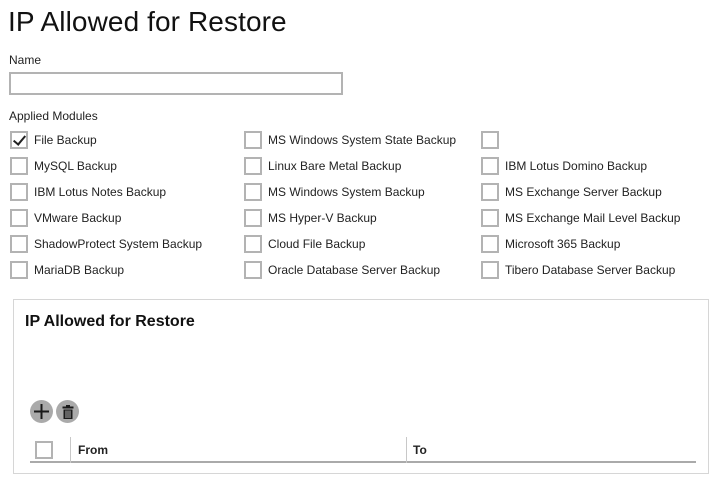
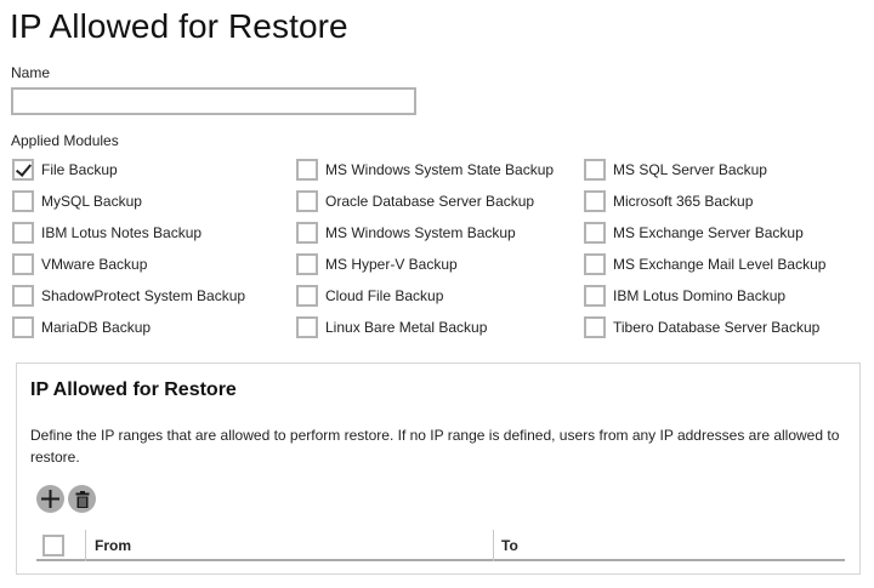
  IP Allowed for Restore
  Name
  Applied Modules
  File Backup
  MS Windows System State Backup
+ MS SQL Server Backup
  MySQL Backup
- Linux Bare Metal Backup
+ Oracle Database Server Backup
- IBM Lotus Domino Backup
+ Microsoft 365 Backup
  IBM Lotus Notes Backup
  MS Windows System Backup
  MS Exchange Server Backup
  VMware Backup
  MS Hyper-V Backup
  MS Exchange Mail Level Backup
  ShadowProtect System Backup
  Cloud File Backup
- Microsoft 365 Backup
+ IBM Lotus Domino Backup
  MariaDB Backup
- Oracle Database Server Backup
+ Linux Bare Metal Backup
  Tibero Database Server Backup
  IP Allowed for Restore
+ Define the IP ranges that are allowed to perform restore. If no IP range is defined, users from any IP addresses are allowed to restore.
  From
  To
